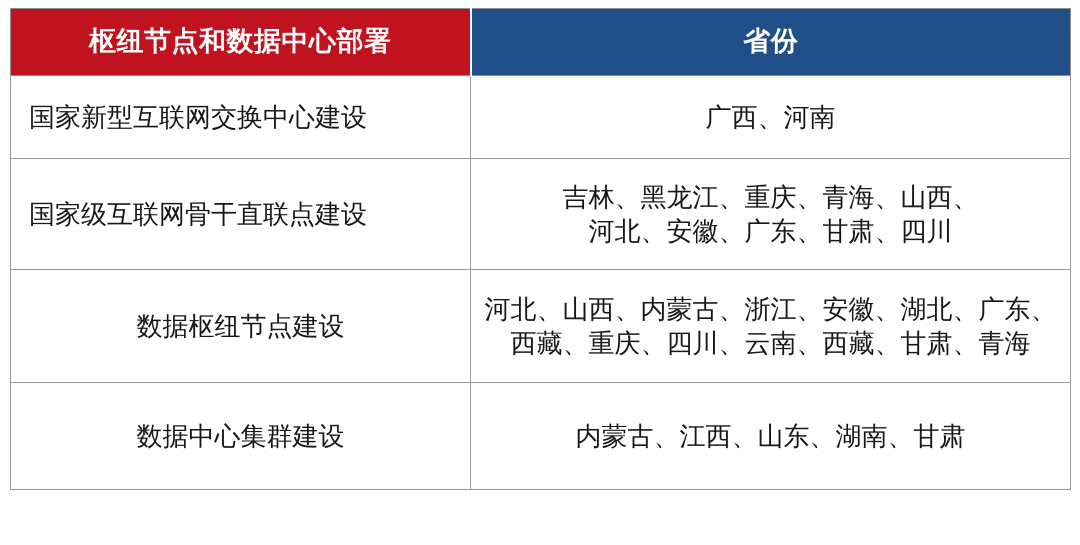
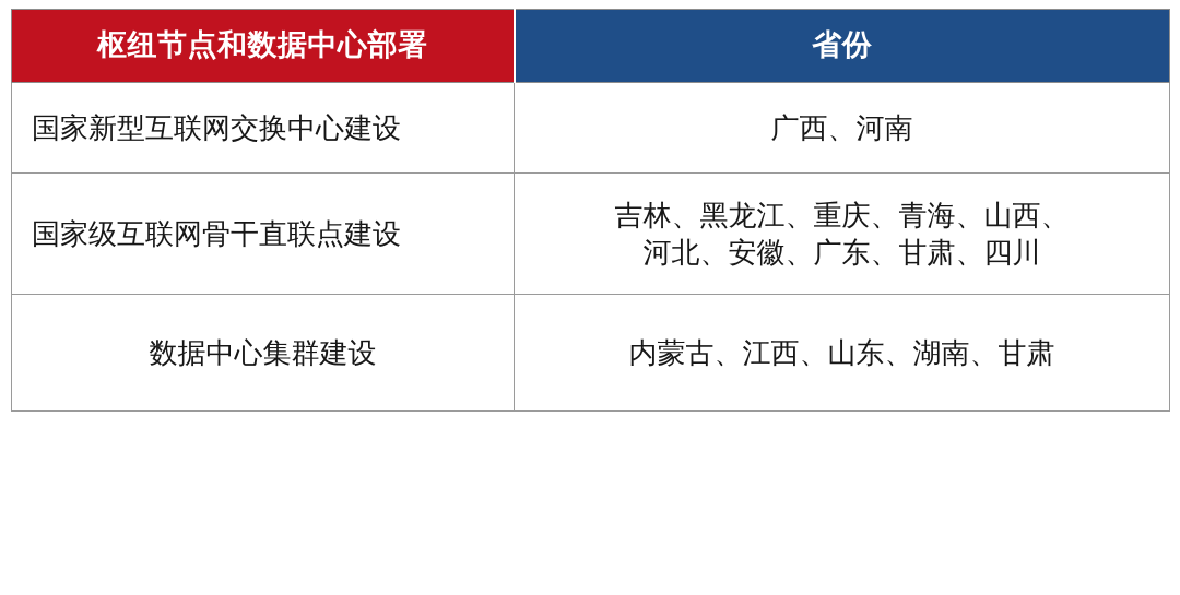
  枢纽节点和数据中心部署	省份
  国家新型互联网交换中心建设	广西、河南
  国家级互联网骨干直联点建设	吉林、黑龙江、重庆、青海、山西、 河北、安徽、广东、甘肃、四川
- 数据枢纽节点建设	河北、山西、内蒙古、浙江、安徽、湖北、广东、 西藏、重庆、四川、云南、西藏、甘肃、青海
  数据中心集群建设	内蒙古、江西、山东、湖南、甘肃
